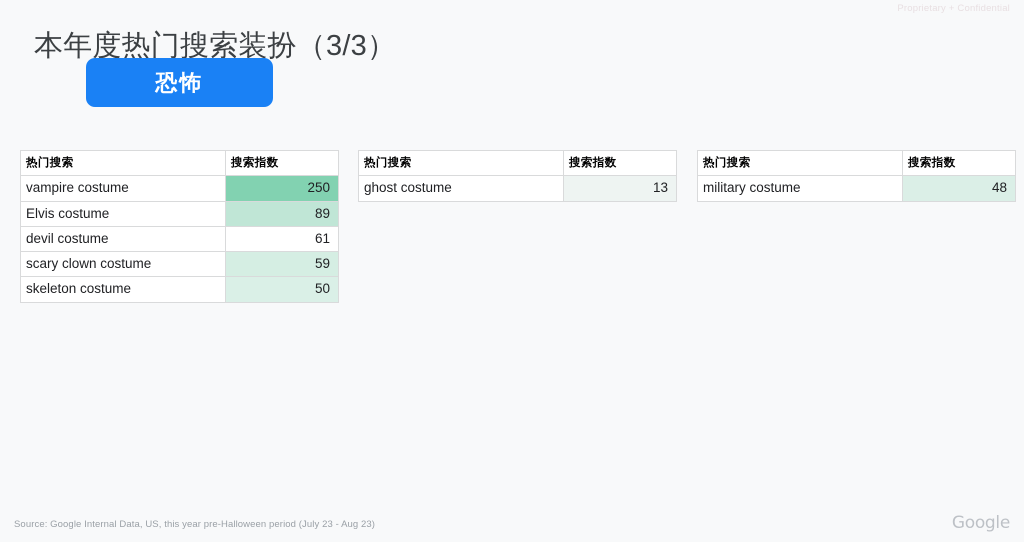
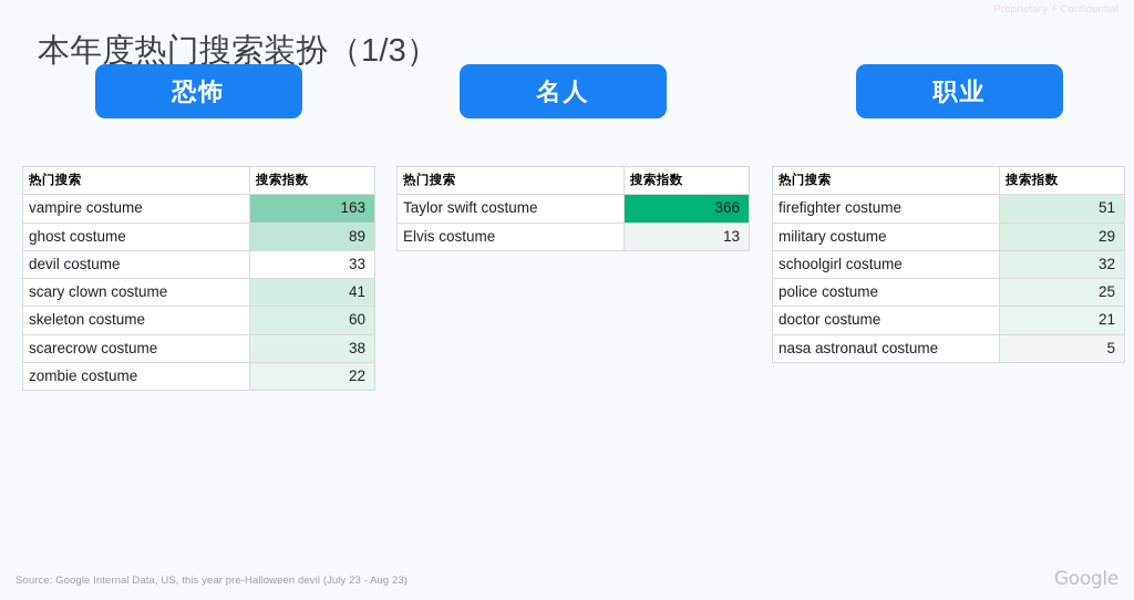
  Proprietary + Confidential
- 本年度热门搜索装扮（3/3）
+ 本年度热门搜索装扮（1/3）
  恐怖
+ 名人
+ 职业
  热门搜索	搜索指数
- vampire costume	250
+ vampire costume	163
- Elvis costume	89
+ ghost costume	89
- devil costume	61
+ devil costume	33
- scary clown costume	59
+ scary clown costume	41
- skeleton costume	50
+ skeleton costume	60
+ scarecrow costume	38
+ zombie costume	22
  热门搜索	搜索指数
+ Taylor swift costume	366
- ghost costume	13
+ Elvis costume	13
  热门搜索	搜索指数
+ firefighter costume	51
- military costume	48
+ military costume	29
+ schoolgirl costume	32
+ police costume	25
+ doctor costume	21
+ nasa astronaut costume	5
- Source: Google Internal Data, US, this year pre-Halloween period (July 23 - Aug 23)
+ Source: Google Internal Data, US, this year pre-Halloween devil (July 23 - Aug 23)
  Google
